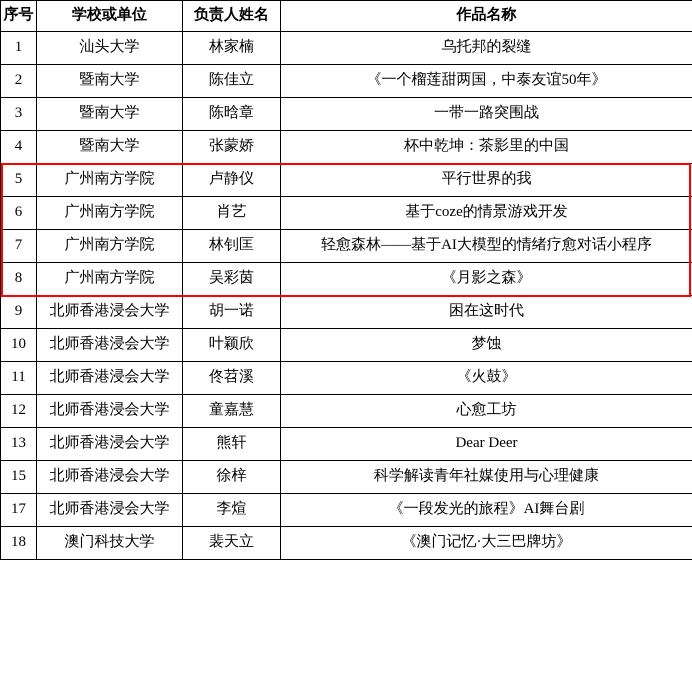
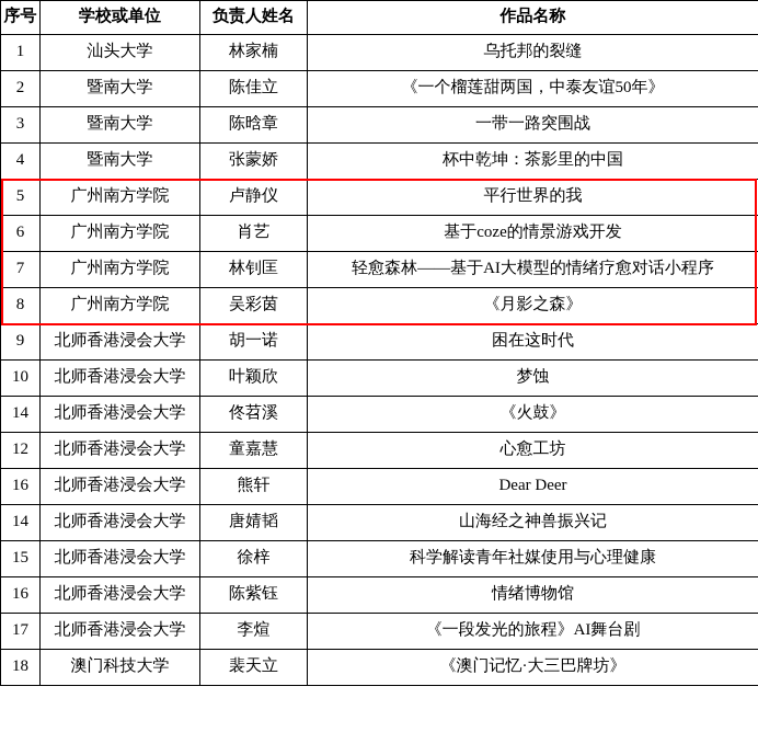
  序号	学校或单位	负责人姓名	作品名称
  1	汕头大学	林家楠	乌托邦的裂缝
  2	暨南大学	陈佳立	《一个榴莲甜两国，中泰友谊50年》
  3	暨南大学	陈晗章	一带一路突围战
  4	暨南大学	张蒙娇	杯中乾坤：茶影里的中国
  5	广州南方学院	卢静仪	平行世界的我
  6	广州南方学院	肖艺	基于coze的情景游戏开发
  7	广州南方学院	林钊匡	轻愈森林——基于AI大模型的情绪疗愈对话小程序
  8	广州南方学院	吴彩茵	《月影之森》
  9	北师香港浸会大学	胡一诺	困在这时代
  10	北师香港浸会大学	叶颖欣	梦蚀
- 11	北师香港浸会大学	佟苕溪	《火鼓》
+ 14	北师香港浸会大学	佟苕溪	《火鼓》
  12	北师香港浸会大学	童嘉慧	心愈工坊
- 13	北师香港浸会大学	熊轩	Dear Deer
+ 16	北师香港浸会大学	熊轩	Dear Deer
+ 14	北师香港浸会大学	唐婧韬	山海经之神兽振兴记
  15	北师香港浸会大学	徐梓	科学解读青年社媒使用与心理健康
+ 16	北师香港浸会大学	陈紫钰	情绪博物馆
  17	北师香港浸会大学	李煊	《一段发光的旅程》AI舞台剧
  18	澳门科技大学	裴天立	《澳门记忆·大三巴牌坊》
